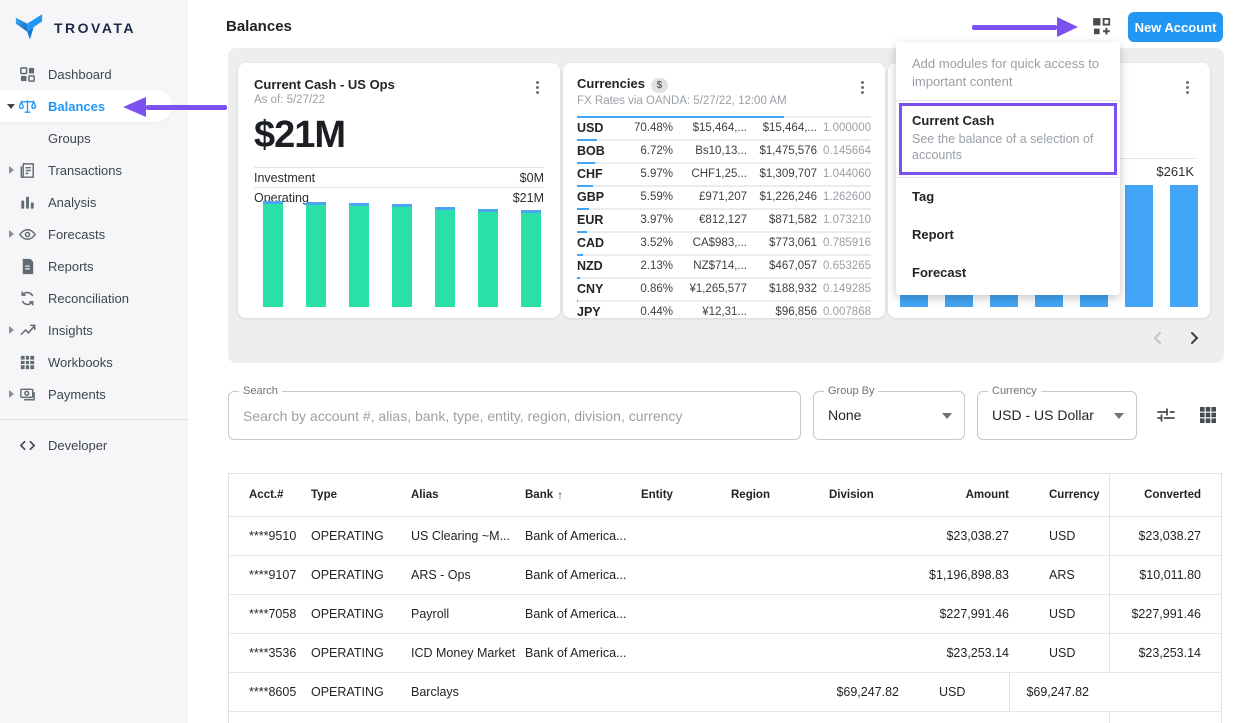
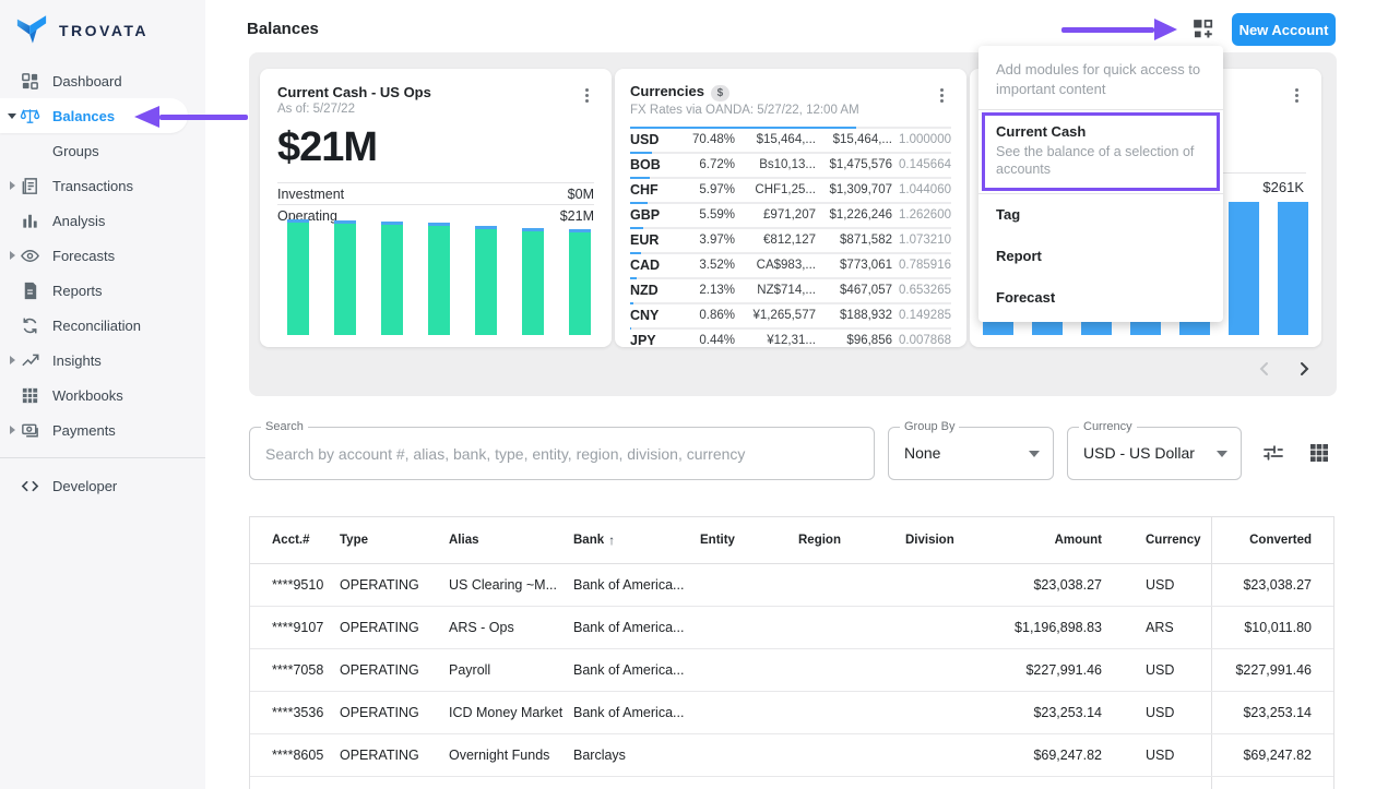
  TROVATA
  Dashboard
  Balances
  Groups
  Transactions
  Analysis
  Forecasts
  Reports
  Reconciliation
  Insights
  Workbooks
  Payments
  Developer
  Balances
  New Account
  Current Cash - US Ops
  As of: 5/27/22
  $21M
  Investment
  $0M
  Operating
  $21M
  Currencies $
  FX Rates via OANDA: 5/27/22, 12:00 AM
  USD
  70.48%
  $15,464,...
  $15,464,...
  1.000000
  BOB
  6.72%
  Bs10,13...
  $1,475,576
  0.145664
  CHF
  5.97%
  CHF1,25...
  $1,309,707
  1.044060
  GBP
  5.59%
  £971,207
  $1,226,246
  1.262600
  EUR
  3.97%
  €812,127
  $871,582
  1.073210
  CAD
  3.52%
  CA$983,...
  $773,061
  0.785916
  NZD
  2.13%
  NZ$714,...
  $467,057
  0.653265
  CNY
  0.86%
  ¥1,265,577
  $188,932
  0.149285
  JPY
  0.44%
  ¥12,31...
  $96,856
  0.007868
  $261K
  Add modules for quick access to important content
  Current Cash
  See the balance of a selection of accounts
  Tag
  Report
  Forecast
  Search
  Search by account #, alias, bank, type, entity, region, division, currency
  Group By
  None
  Currency
  USD - US Dollar
  Acct.#
  Type
  Alias
  Bank
  ↑
  Entity
  Region
  Division
  Amount
  Currency
  Converted
  ****9510
  OPERATING
  US Clearing ~M...
  Bank of America...
  $23,038.27
  USD
  $23,038.27
  ****9107
  OPERATING
  ARS - Ops
  Bank of America...
  $1,196,898.83
  ARS
  $10,011.80
  ****7058
  OPERATING
  Payroll
  Bank of America...
  $227,991.46
  USD
  $227,991.46
  ****3536
  OPERATING
  ICD Money Market
  Bank of America...
  $23,253.14
  USD
  $23,253.14
  ****8605
  OPERATING
+ Overnight Funds
  Barclays
  $69,247.82
  USD
  $69,247.82
